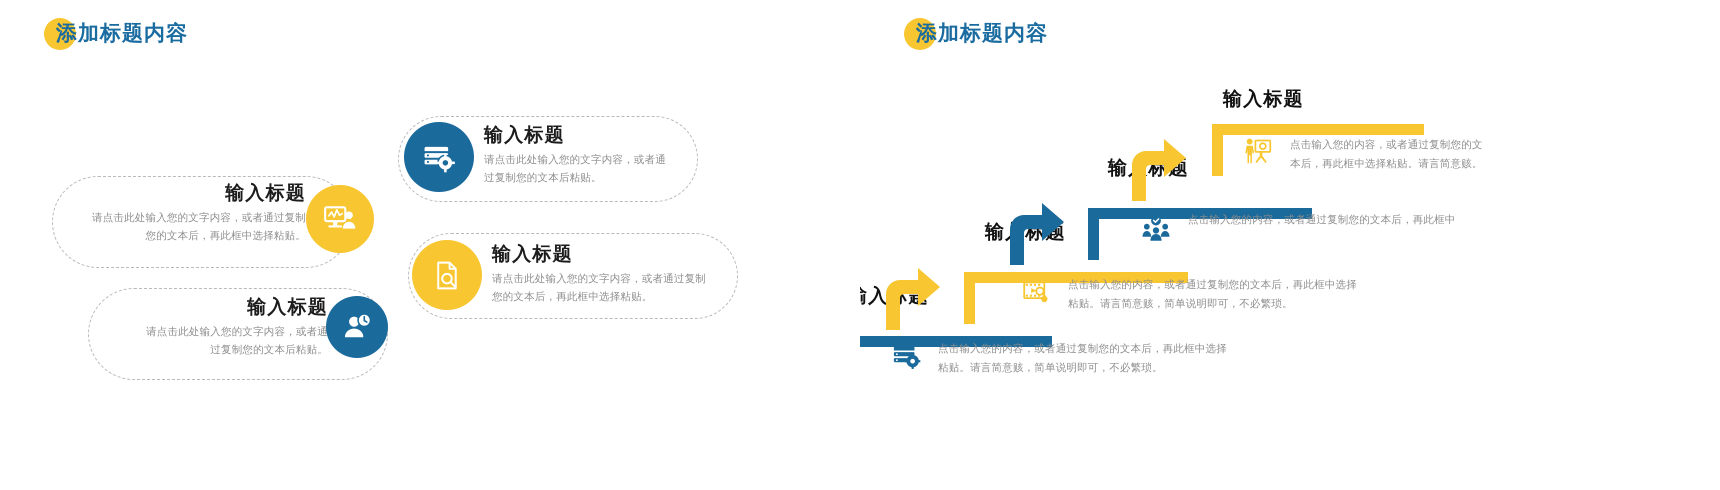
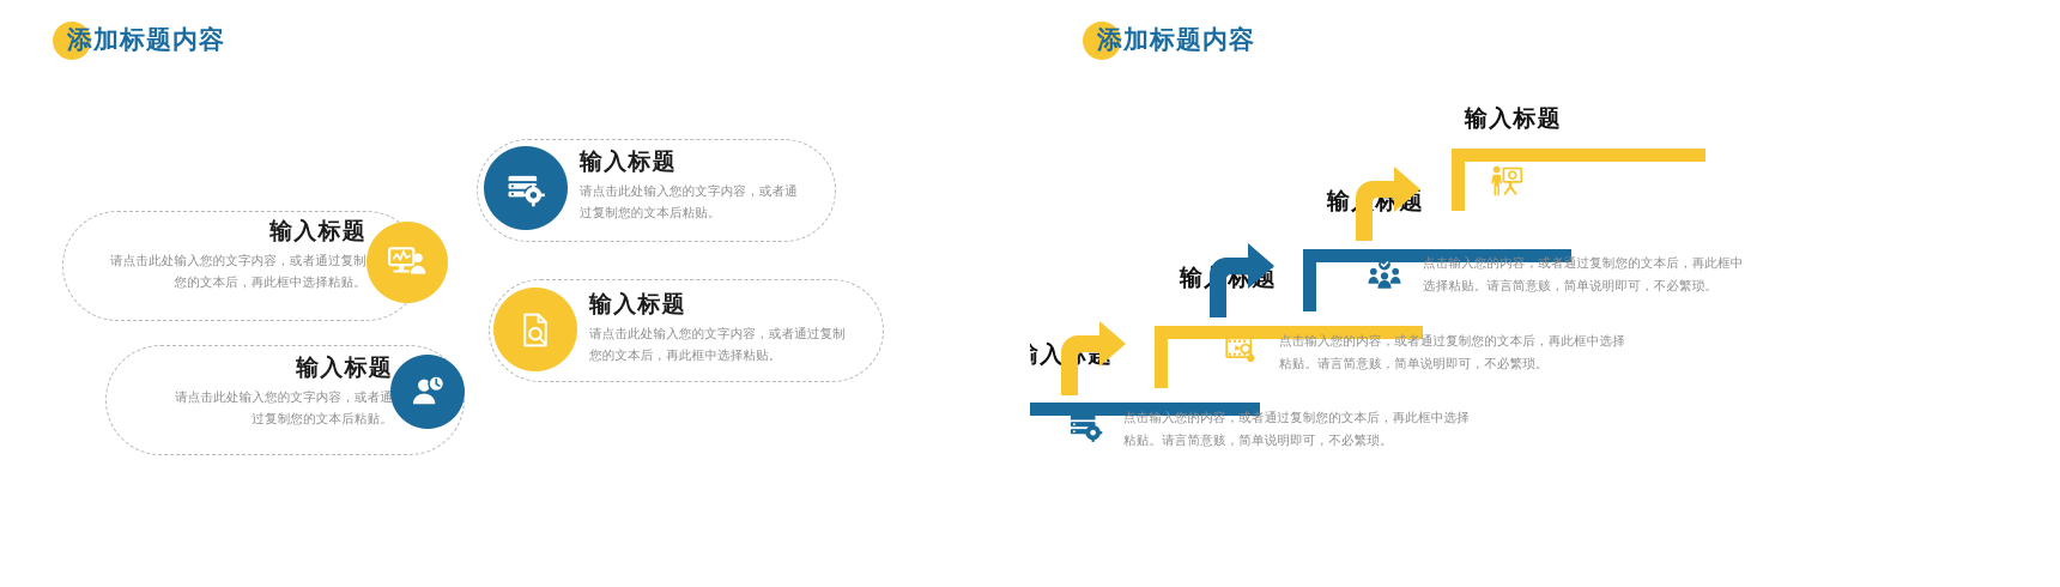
  添加标题内容
  输入标题
  请点击此处输入您的文字内容，或者通过复制
  您的文本后，再此框中选择粘贴。
  输入标题
  请点击此处输入您的文字内容，或者通
  过复制您的文本后粘贴。
  输入标题
  请点击此处输入您的文字内容，或者通
  过复制您的文本后粘贴。
  输入标题
  请点击此处输入您的文字内容，或者通过复制
  您的文本后，再此框中选择粘贴。
  添加标题内容
  点击输入您的内容，或者通过复制您的文本后，再此框中选择
  粘贴。请言简意赅，简单说明即可，不必繁琐。
  输标题
  点击输入您的内容，或者通过复制您的文本后，再此框中选择
  粘贴。请言简意赅，简单说明即可，不必繁琐。
  输标题
  点击输入您的内容，或者通过复制您的文本后，再此框中
+ 选择粘贴。请言简意赅，简单说明即可，不必繁琐。
  输入标题
- 点击输入您的内容，或者通过复制您的文
- 本后，再此框中选择粘贴。请言简意赅。
